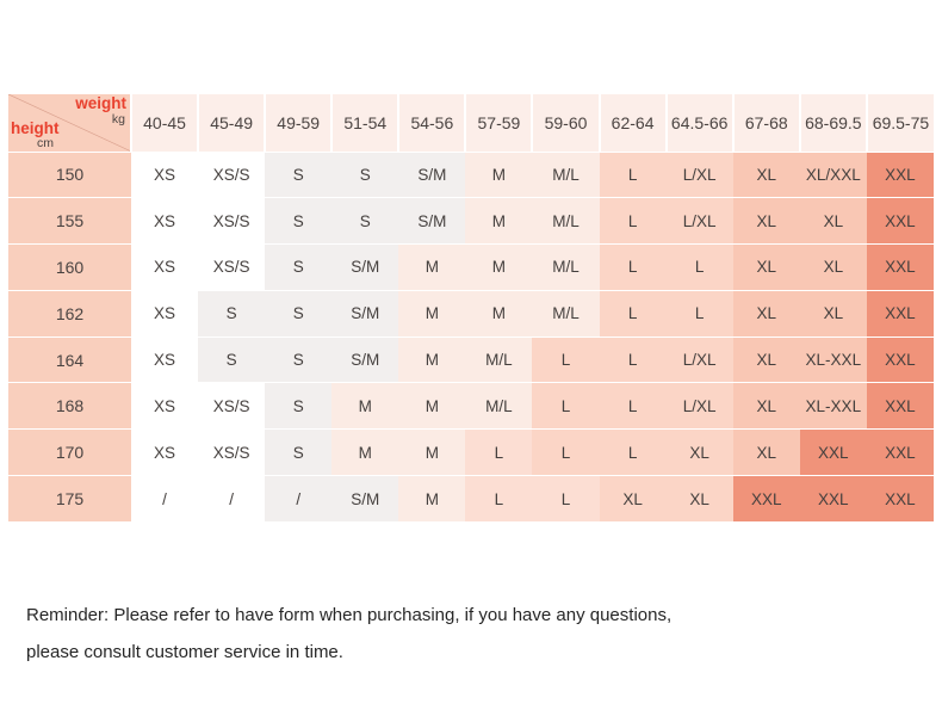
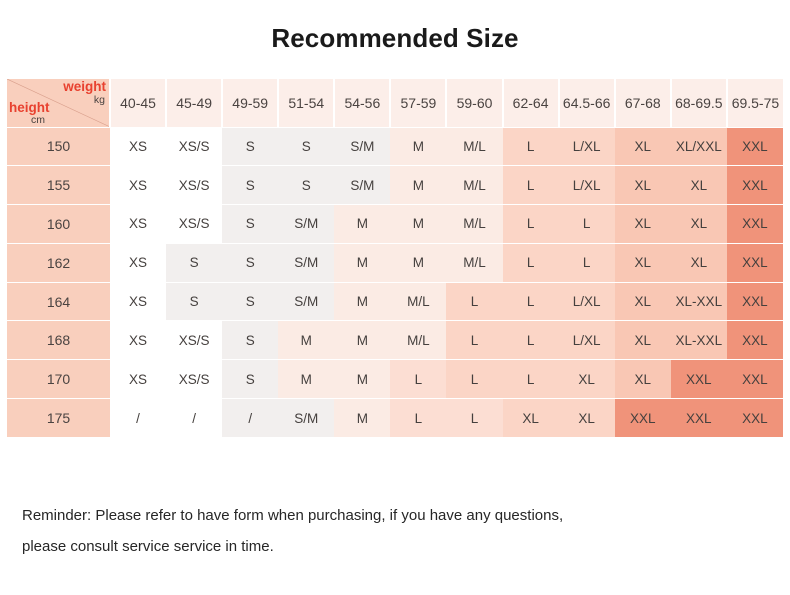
+ Recommended Size
  weight kg height cm	40-45	45-49	49-59	51-54	54-56	57-59	59-60	62-64	64.5-66	67-68	68-69.5	69.5-75
  150	XS	XS/S	S	S	S/M	M	M/L	L	L/XL	XL	XL/XXL	XXL
  155	XS	XS/S	S	S	S/M	M	M/L	L	L/XL	XL	XL	XXL
  160	XS	XS/S	S	S/M	M	M	M/L	L	L	XL	XL	XXL
  162	XS	S	S	S/M	M	M	M/L	L	L	XL	XL	XXL
  164	XS	S	S	S/M	M	M/L	L	L	L/XL	XL	XL-XXL	XXL
  168	XS	XS/S	S	M	M	M/L	L	L	L/XL	XL	XL-XXL	XXL
  170	XS	XS/S	S	M	M	L	L	L	XL	XL	XXL	XXL
  175	/	/	/	S/M	M	L	L	XL	XL	XXL	XXL	XXL
  Reminder: Please refer to have form when purchasing, if you have any questions,
- please consult customer service in time.
+ please consult service service in time.
